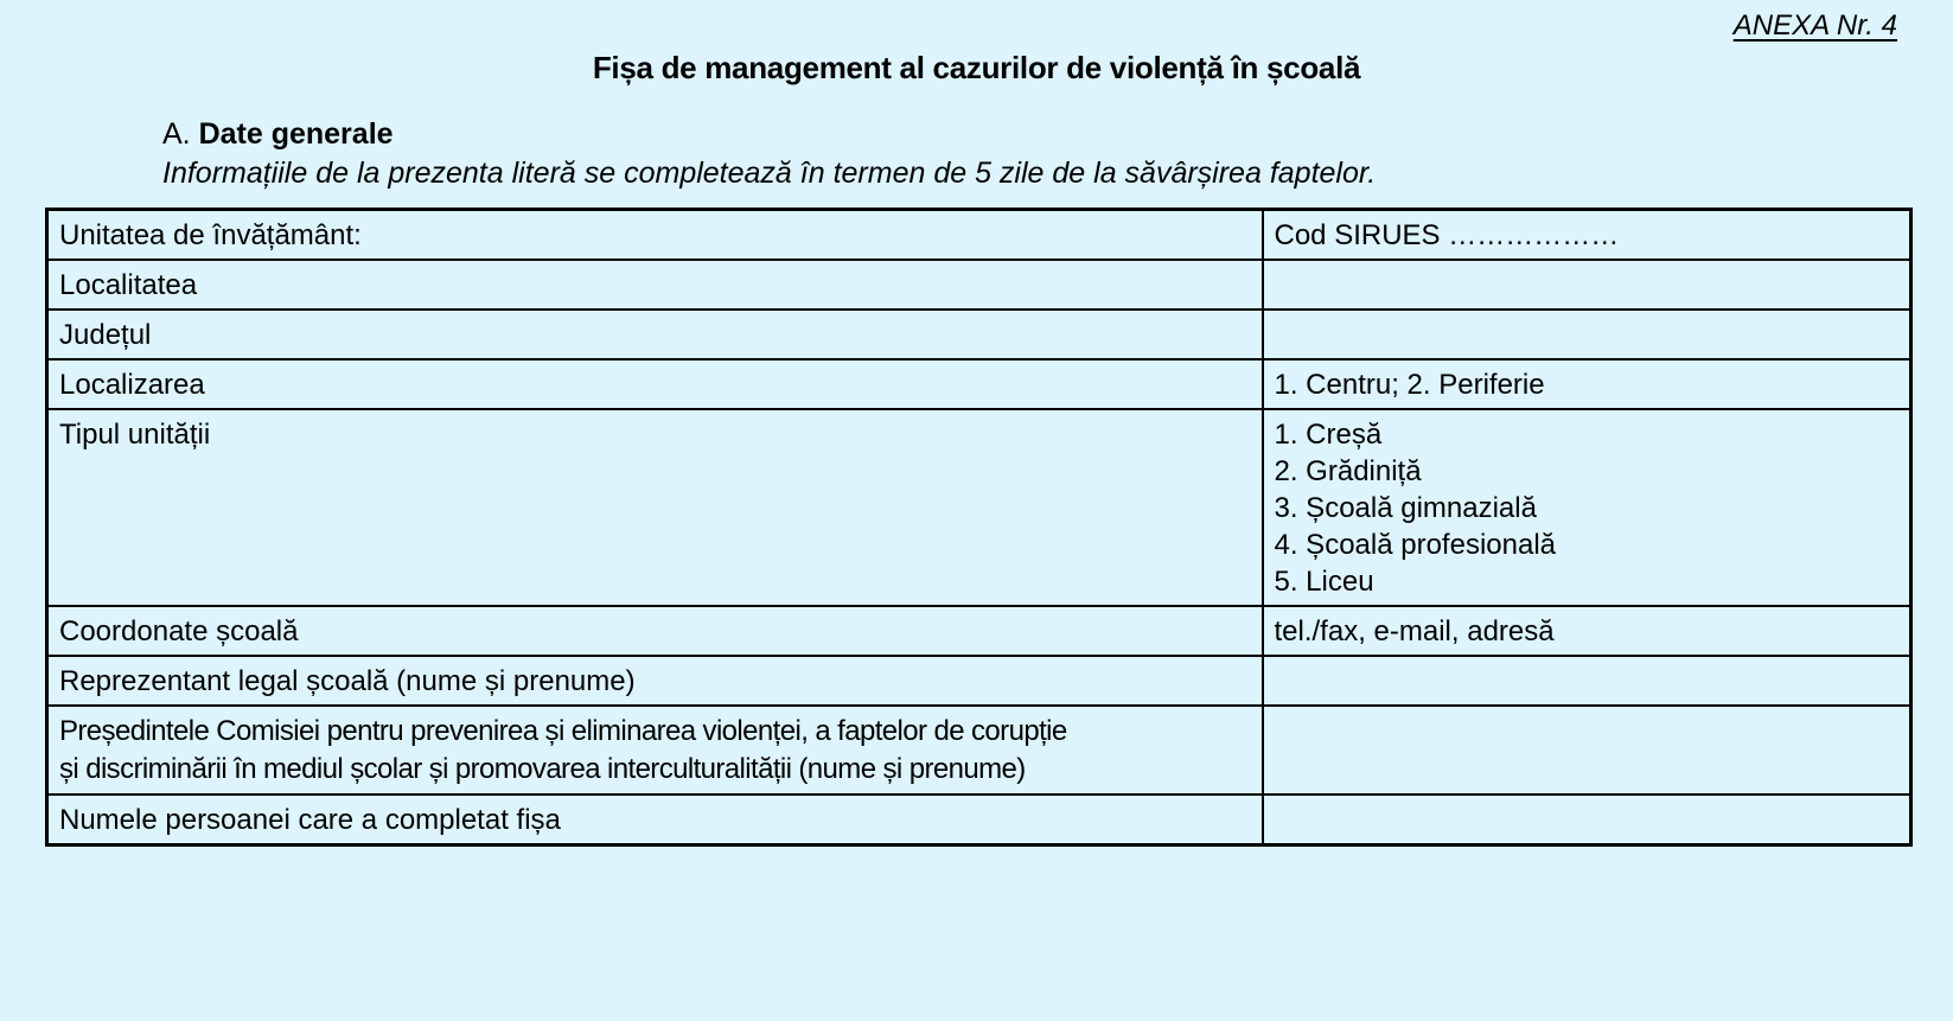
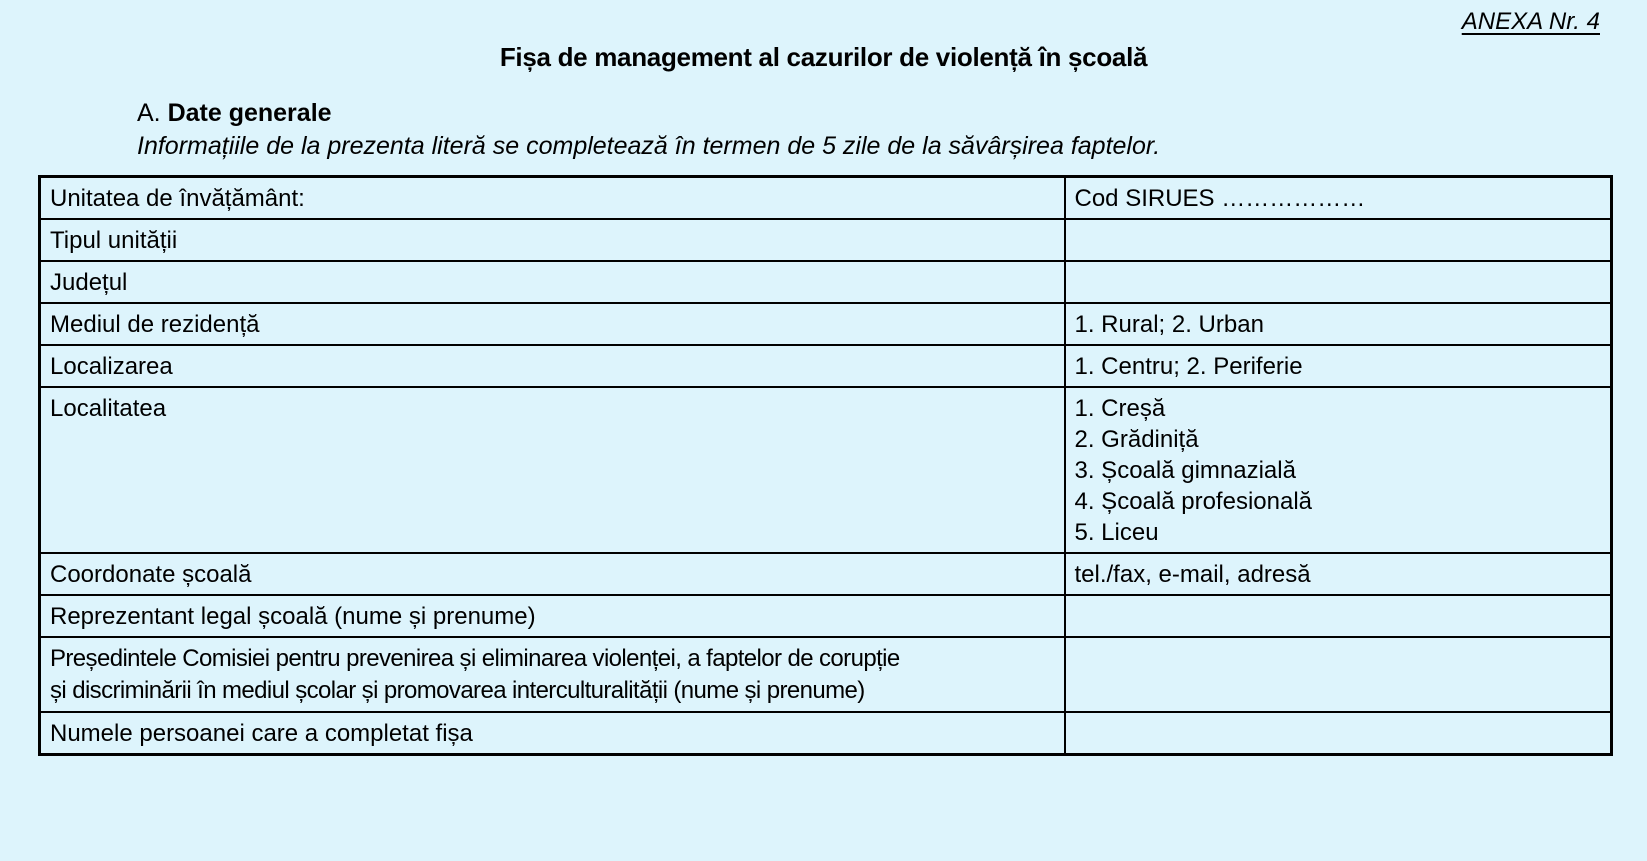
  ANEXA Nr. 4
  Fișa de management al cazurilor de violență în școală
  A. Date generale
  Informațiile de la prezenta literă se completează în termen de 5 zile de la săvârșirea faptelor.
  Unitatea de învățământ:	Cod SIRUES ………………
- Localitatea
+ Tipul unității
  Județul
+ Mediul de rezidență	1. Rural; 2. Urban
  Localizarea	1. Centru; 2. Periferie
- Tipul unității	1. Creșă 2. Grădiniță 3. Școală gimnazială 4. Școală profesională 5. Liceu
+ Localitatea	1. Creșă 2. Grădiniță 3. Școală gimnazială 4. Școală profesională 5. Liceu
  Coordonate școală	tel./fax, e-mail, adresă
  Reprezentant legal școală (nume și prenume)
  Președintele Comisiei pentru prevenirea și eliminarea violenței, a faptelor de corupție și discriminării în mediul școlar și promovarea interculturalității (nume și prenume)
  Numele persoanei care a completat fișa
